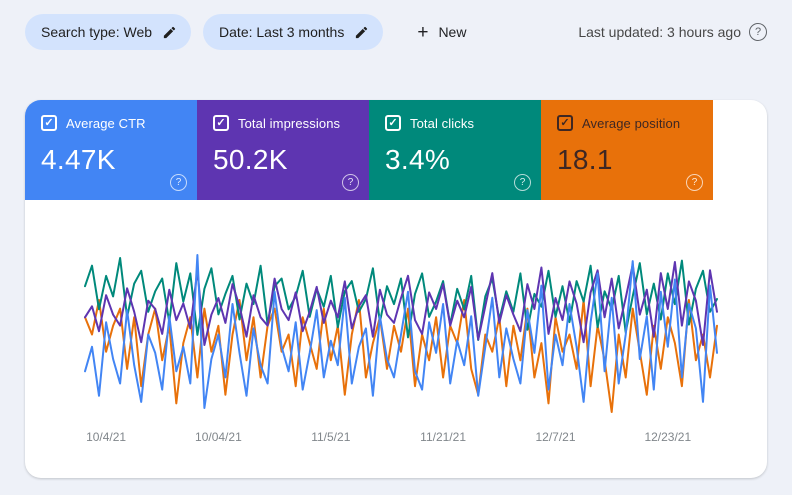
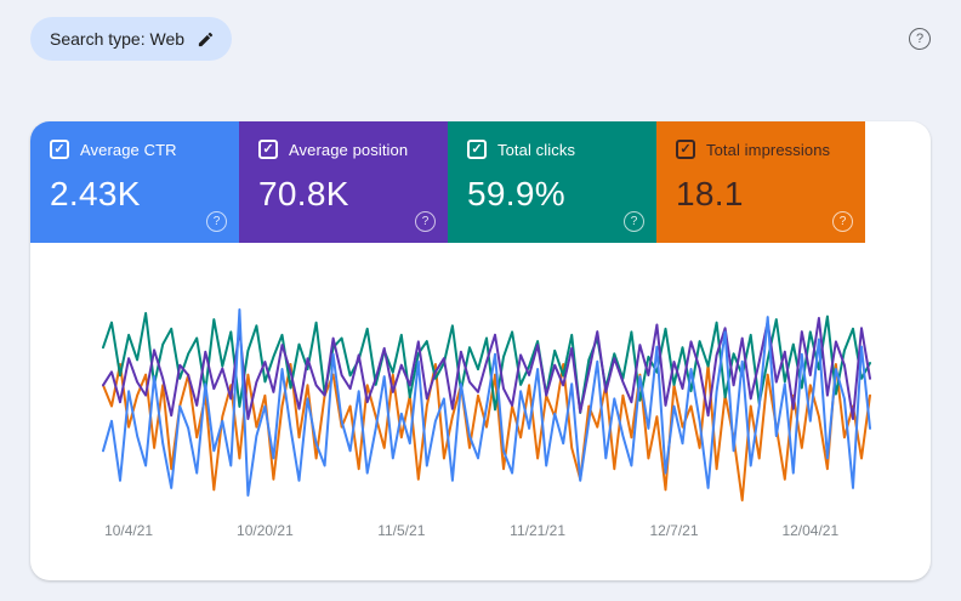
  Search type: Web
- Date: Last 3 months
- +
- New
- Last updated: 3 hours ago
  ?
  ✓
  Average CTR
- 4.47K
+ 2.43K
  ?
  ✓
- Total impressions
+ Average position
- 50.2K
+ 70.8K
  ?
  ✓
  Total clicks
- 3.4%
+ 59.9%
  ?
  ✓
- Average position
+ Total impressions
  18.1
  ?
  10/4/21
- 10/04/21
+ 10/20/21
  11/5/21
  11/21/21
  12/7/21
- 12/23/21
+ 12/04/21
